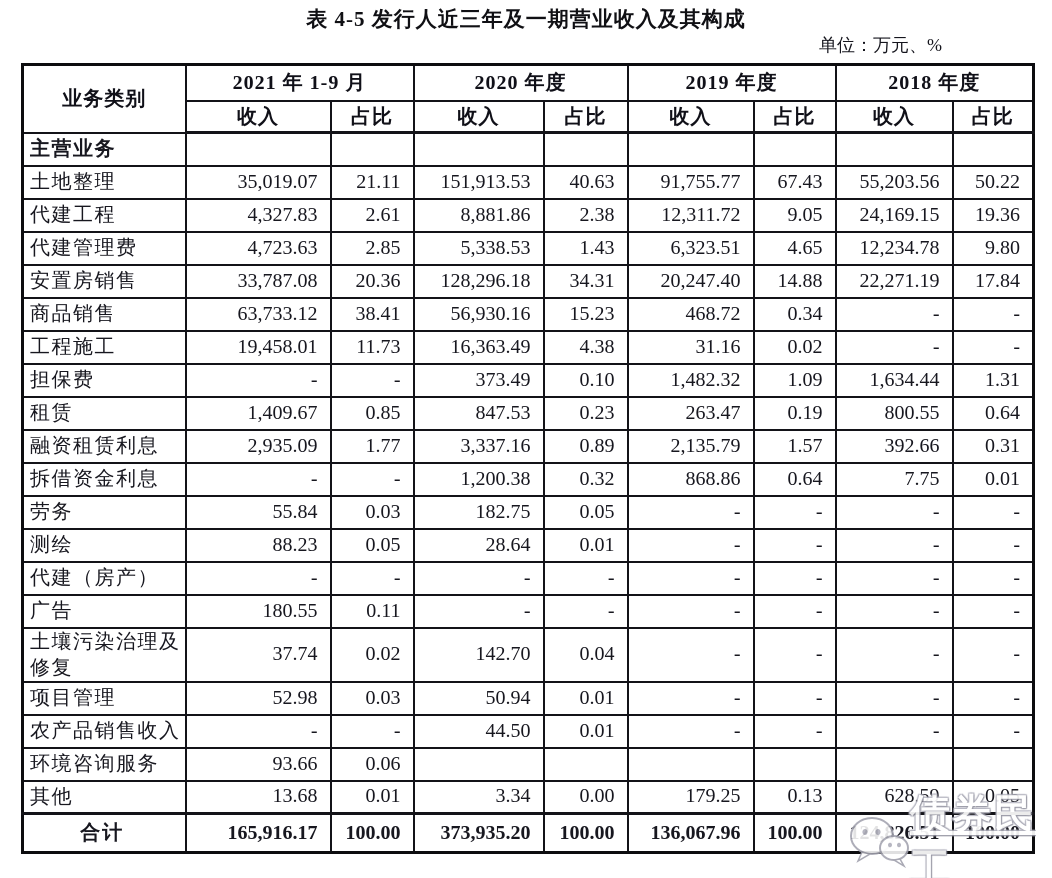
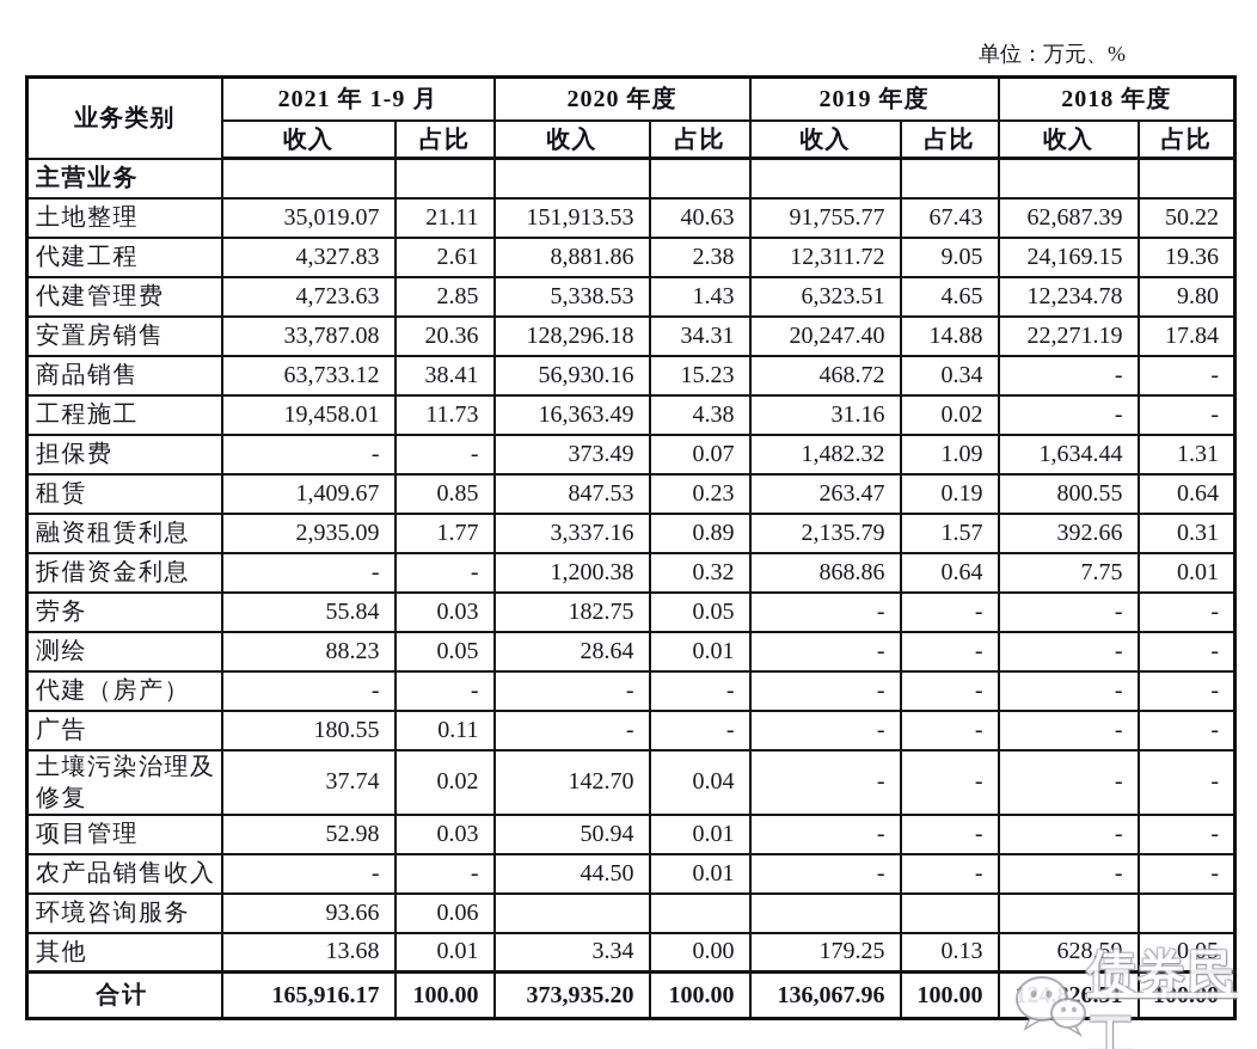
- 表 4-5 发行人近三年及一期营业收入及其构成
  单位：万元、%
  业务类别	2021 年 1-9 月	2020 年度	2019 年度	2018 年度
  收入	占比	收入	占比	收入	占比	收入	占比
  主营业务
- 土地整理	35,019.07	21.11	151,913.53	40.63	91,755.77	67.43	55,203.56	50.22
+ 土地整理	35,019.07	21.11	151,913.53	40.63	91,755.77	67.43	62,687.39	50.22
  代建工程	4,327.83	2.61	8,881.86	2.38	12,311.72	9.05	24,169.15	19.36
  代建管理费	4,723.63	2.85	5,338.53	1.43	6,323.51	4.65	12,234.78	9.80
  安置房销售	33,787.08	20.36	128,296.18	34.31	20,247.40	14.88	22,271.19	17.84
  商品销售	63,733.12	38.41	56,930.16	15.23	468.72	0.34	-	-
  工程施工	19,458.01	11.73	16,363.49	4.38	31.16	0.02	-	-
- 担保费	-	-	373.49	0.10	1,482.32	1.09	1,634.44	1.31
+ 担保费	-	-	373.49	0.07	1,482.32	1.09	1,634.44	1.31
  租赁	1,409.67	0.85	847.53	0.23	263.47	0.19	800.55	0.64
  融资租赁利息	2,935.09	1.77	3,337.16	0.89	2,135.79	1.57	392.66	0.31
  拆借资金利息	-	-	1,200.38	0.32	868.86	0.64	7.75	0.01
  劳务	55.84	0.03	182.75	0.05	-	-	-	-
  测绘	88.23	0.05	28.64	0.01	-	-	-	-
  代建（房产）	-	-	-	-	-	-	-	-
  广告	180.55	0.11	-	-	-	-	-	-
  土壤污染治理及修复	37.74	0.02	142.70	0.04	-	-	-	-
  项目管理	52.98	0.03	50.94	0.01	-	-	-	-
  农产品销售收入	-	-	44.50	0.01	-	-	-	-
  环境咨询服务	93.66	0.06
  其他	13.68	0.01	3.34	0.00	179.25	0.13	628.59	0.05
  合计	165,916.17	100.00	373,935.20	100.00	136,067.96	100.00	14,826.51	100.00
  债券民工
